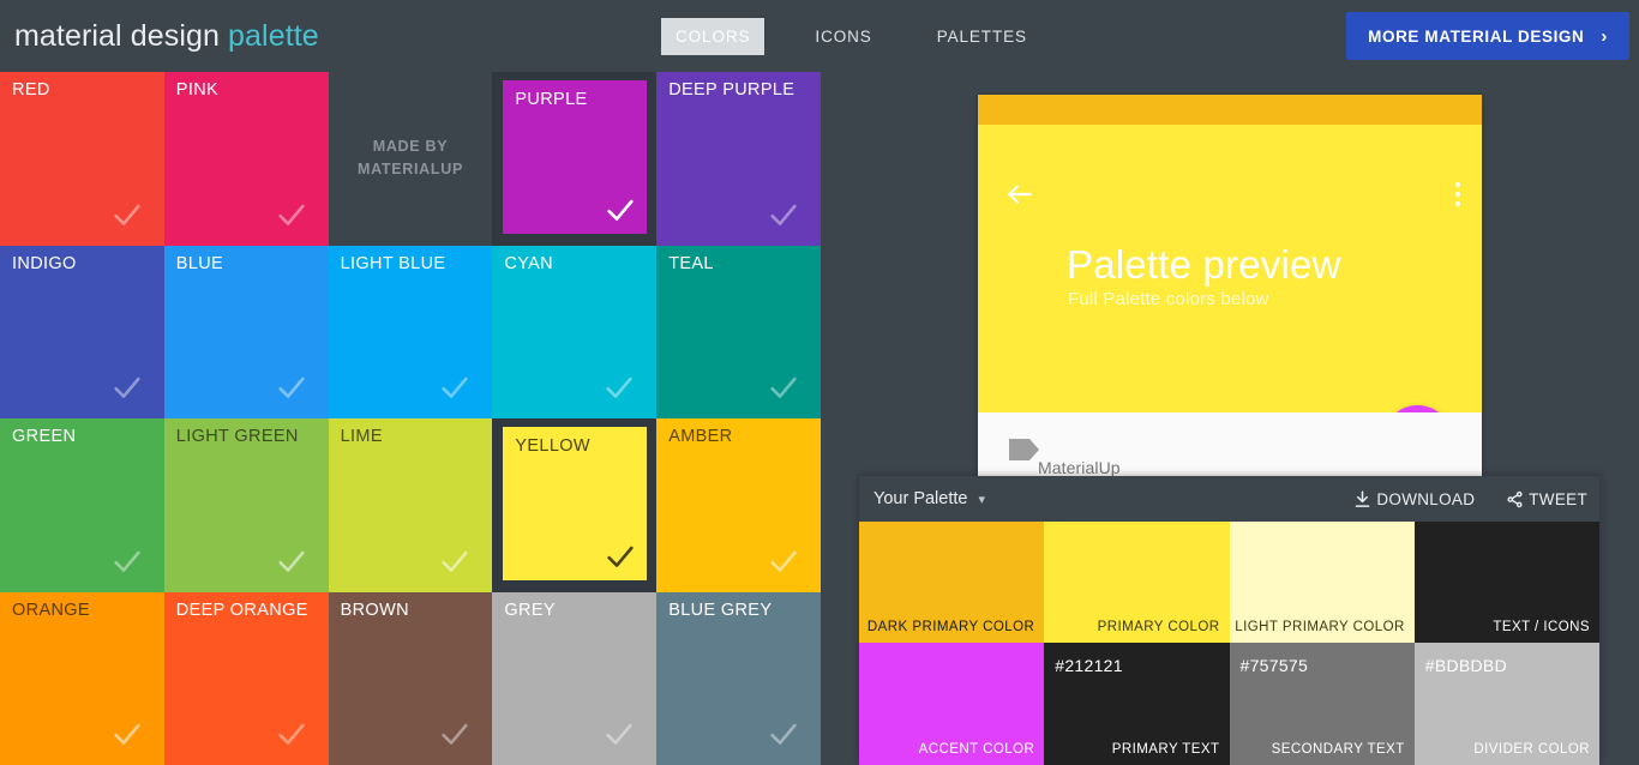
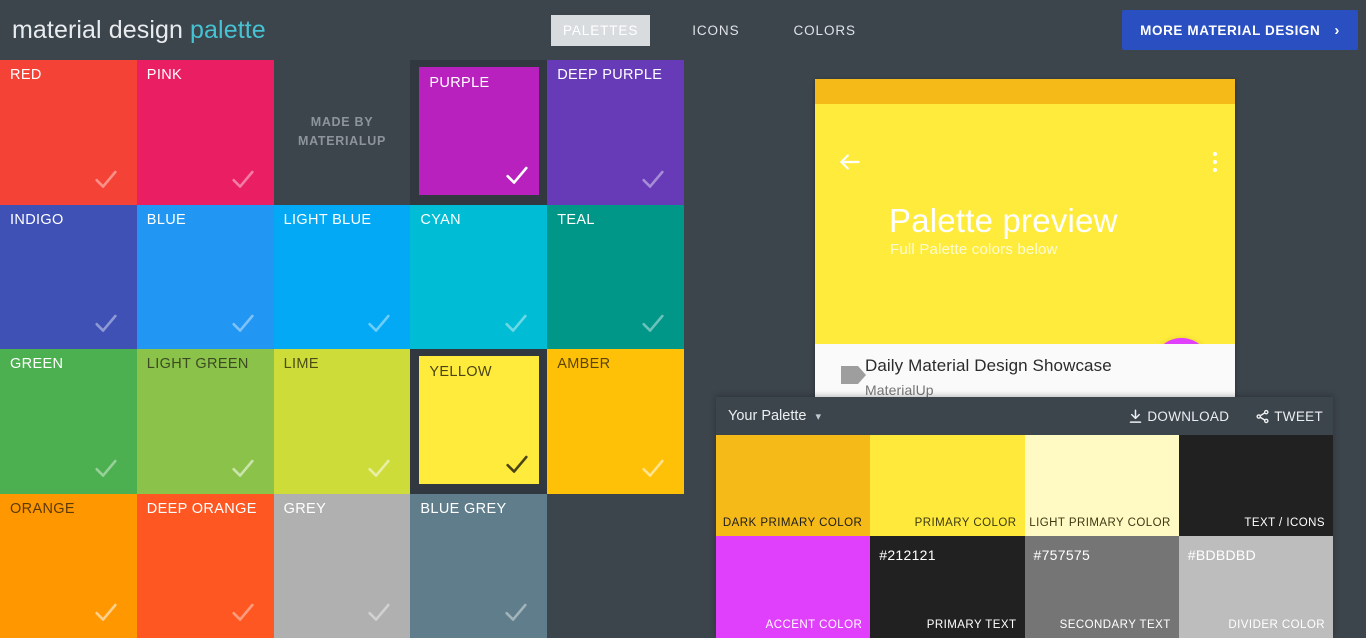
  material design
  palette
- COLORS
+ PALETTES
  ICONS
- PALETTES
+ COLORS
  MORE MATERIAL DESIGN
  ›
  RED
  PINK
  MADE BY
  MATERIALUP
  PURPLE
  DEEP PURPLE
  INDIGO
  BLUE
  LIGHT BLUE
  CYAN
  TEAL
  GREEN
  LIGHT GREEN
  LIME
  YELLOW
  AMBER
  ORANGE
  DEEP ORANGE
- BROWN
  GREY
  BLUE GREY
  Palette preview
  Full Palette colors below
+ Daily Material Design Showcase
  MaterialUp
  Your Palette
  ▾
  DOWNLOAD
  TWEET
  DARK PRIMARY COLOR
  PRIMARY COLOR
  LIGHT PRIMARY COLOR
  TEXT / ICONS
  ACCENT COLOR
  #212121
  PRIMARY TEXT
  #757575
  SECONDARY TEXT
  #BDBDBD
  DIVIDER COLOR
